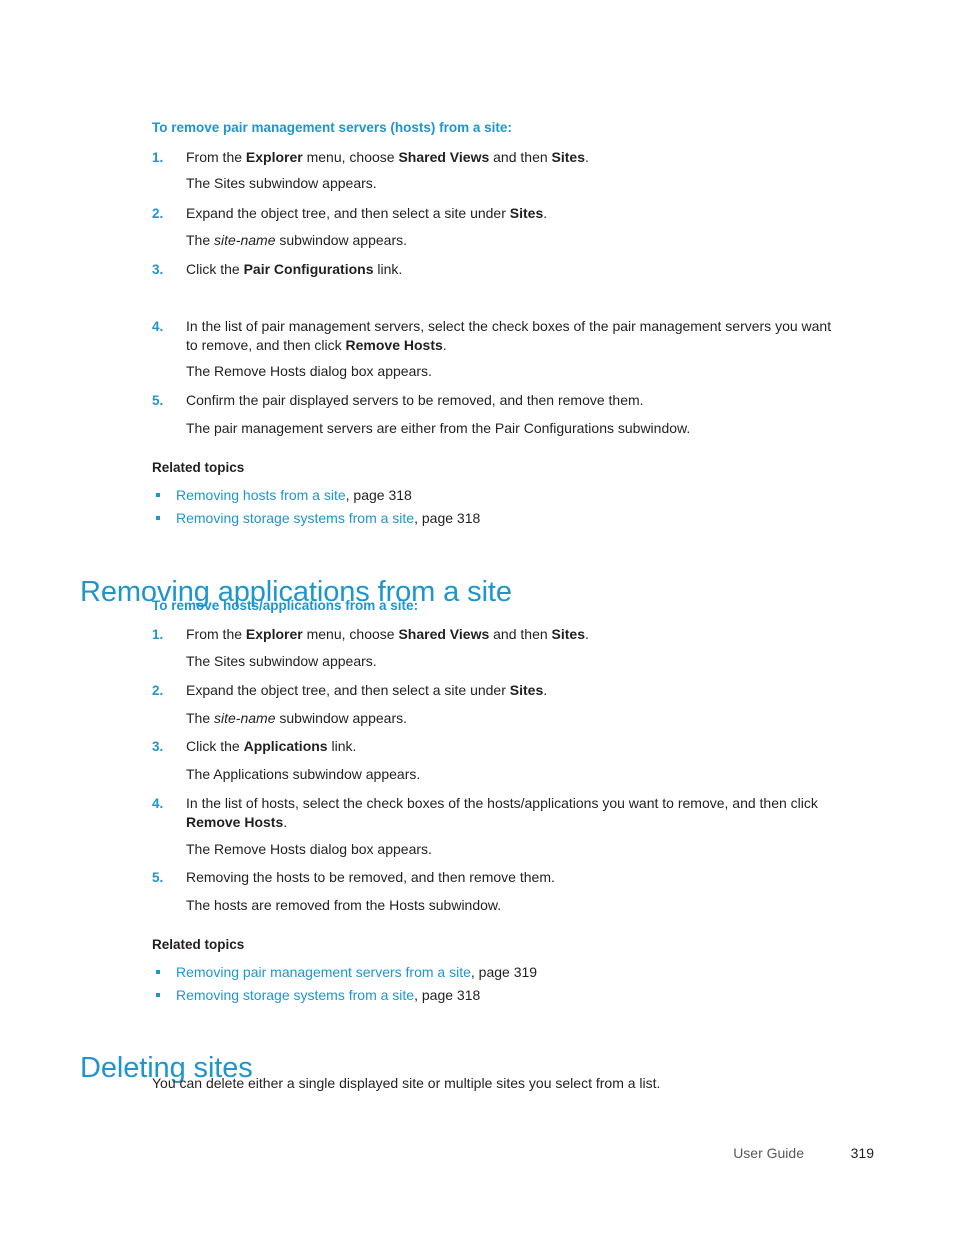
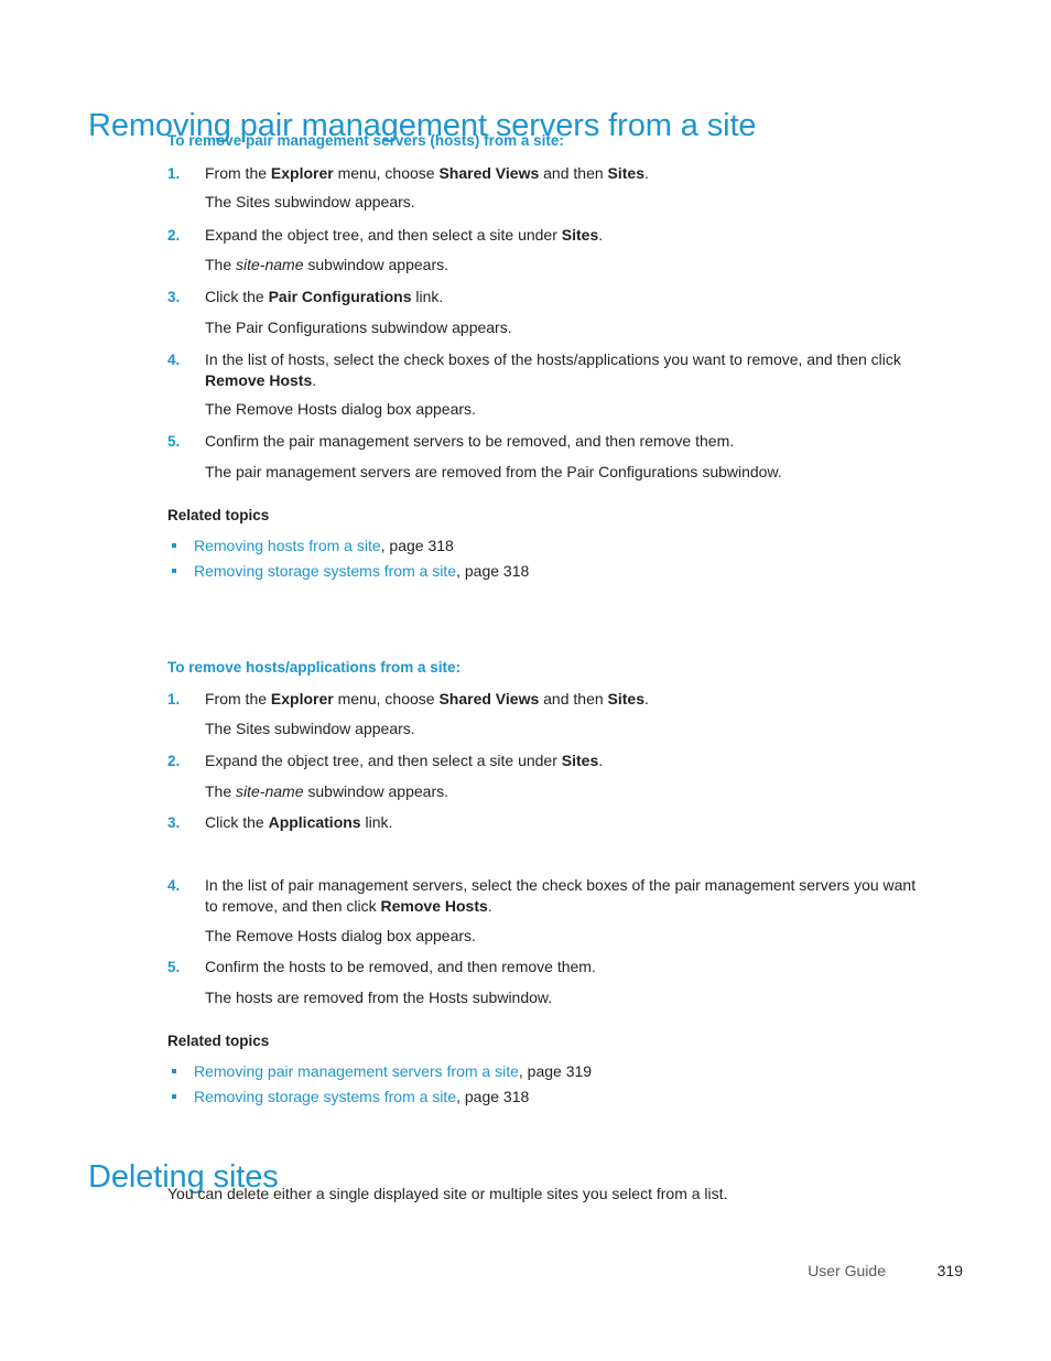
+ Removing pair management servers from a site
  To remove pair management servers (hosts) from a site:
  1.
  From the Explorer menu, choose Shared Views and then Sites.
  The Sites subwindow appears.
  2.
  Expand the object tree, and then select a site under Sites.
  The site-name subwindow appears.
  3.
  Click the Pair Configurations link.
+ The Pair Configurations subwindow appears.
  4.
- In the list of pair management servers, select the check boxes of the pair management servers you want to remove, and then click Remove Hosts.
+ In the list of hosts, select the check boxes of the hosts/applications you want to remove, and then click Remove Hosts.
  The Remove Hosts dialog box appears.
  5.
- Confirm the pair displayed servers to be removed, and then remove them.
+ Confirm the pair management servers to be removed, and then remove them.
- The pair management servers are either from the Pair Configurations subwindow.
+ The pair management servers are removed from the Pair Configurations subwindow.
  Related topics
  Removing hosts from a site, page 318
  Removing storage systems from a site, page 318
- Removing applications from a site
  To remove hosts/applications from a site:
  1.
  From the Explorer menu, choose Shared Views and then Sites.
  The Sites subwindow appears.
  2.
  Expand the object tree, and then select a site under Sites.
  The site-name subwindow appears.
  3.
  Click the Applications link.
- The Applications subwindow appears.
  4.
- In the list of hosts, select the check boxes of the hosts/applications you want to remove, and then click Remove Hosts.
+ In the list of pair management servers, select the check boxes of the pair management servers you want to remove, and then click Remove Hosts.
  The Remove Hosts dialog box appears.
  5.
- Removing the hosts to be removed, and then remove them.
+ Confirm the hosts to be removed, and then remove them.
  The hosts are removed from the Hosts subwindow.
  Related topics
  Removing pair management servers from a site, page 319
  Removing storage systems from a site, page 318
  Deleting sites
  You can delete either a single displayed site or multiple sites you select from a list.
  User Guide
  319
